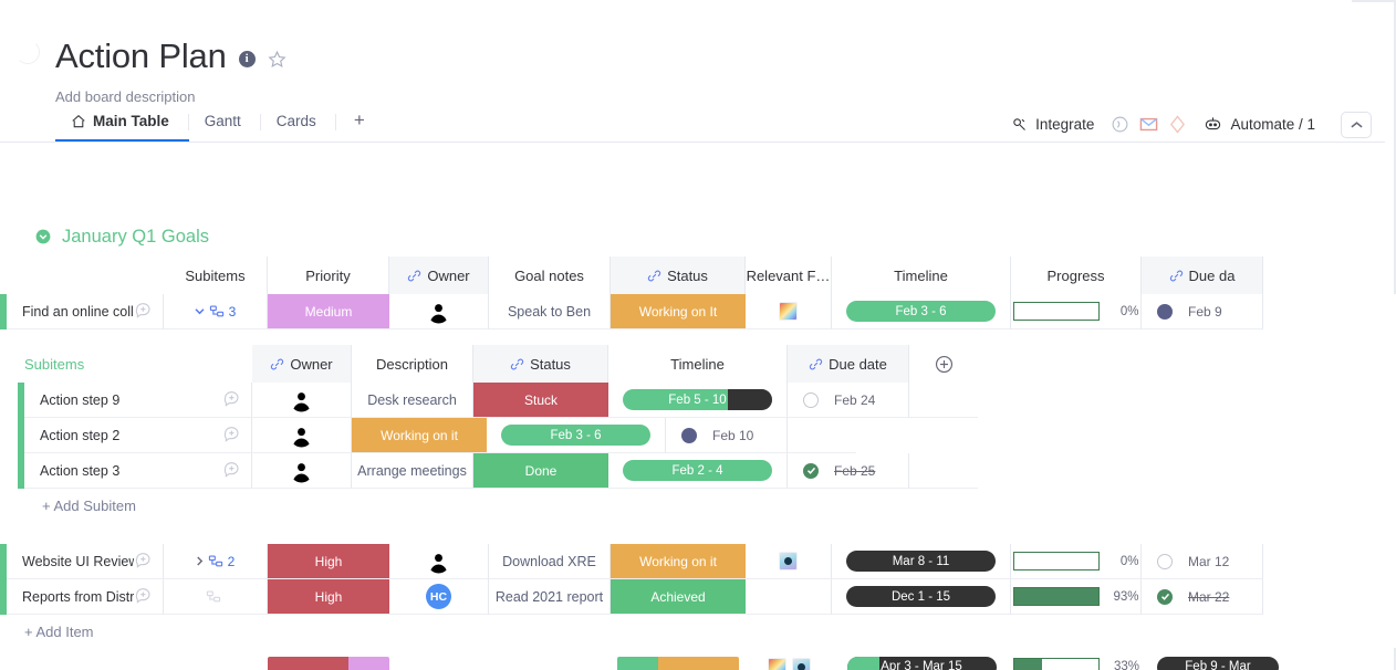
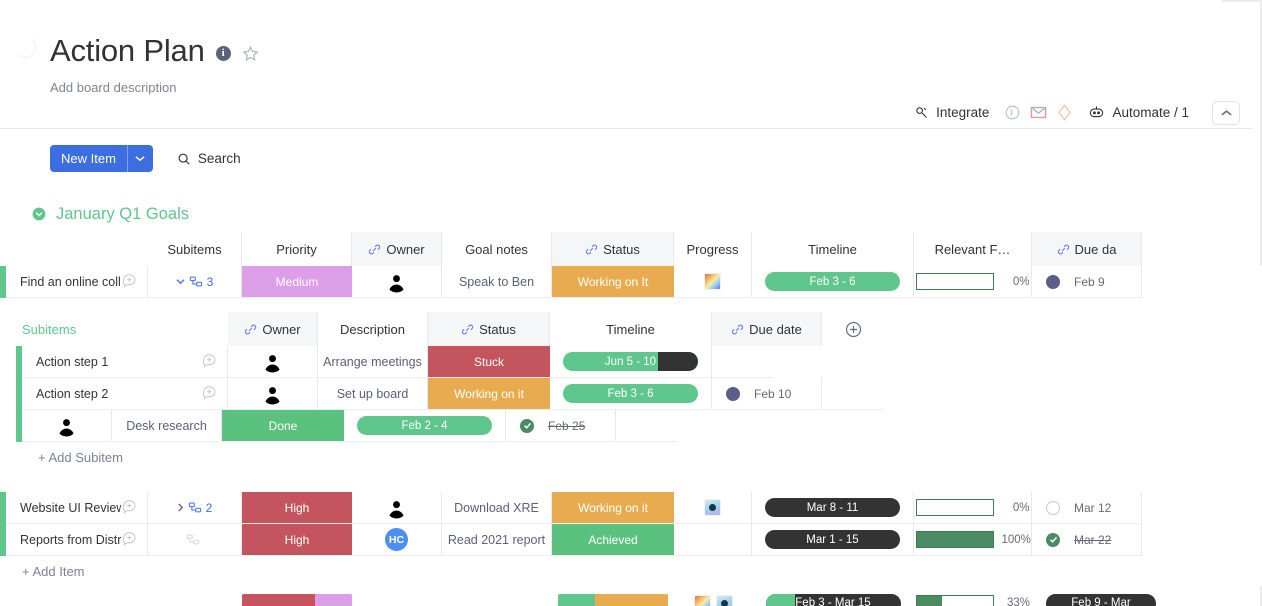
  Action Plan
  i
  Add board description
- Main Table
- Gantt
- Cards
- +
  Integrate
  Automate / 1
+ New Item
+ Search
  January Q1 Goals
  Subitems
  Priority
  Owner
  Goal notes
  Status
- Relevant F…
+ Progress
  Timeline
- Progress
+ Relevant F…
  Due da
  3
  Medium
  Speak to Ben
  Working on It
  Feb 3 - 6
  0%
  Feb 9
  Subitems
  Owner
  Description
  Status
  Timeline
  Due date
- Action step 9
+ Action step 1
- Desk research
+ Arrange meetings
  Stuck
- Feb 5 - 10
+ Jun 5 - 10
- Feb 24
  Action step 2
+ Set up board
  Working on it
  Feb 3 - 6
  Feb 10
- Action step 3
- Arrange meetings
+ Desk research
  Done
  Feb 2 - 4
  Feb 25
  + Add Subitem
  Website UI Review
  2
  High
  Download XRE
  Working on it
  Mar 8 - 11
  0%
  Mar 12
  High
  HC
  Read 2021 report
  Achieved
- Dec 1 - 15
+ Mar 1 - 15
- 93%
+ 100%
  Mar 22
  + Add Item
- Apr 3 - Mar 15
+ Feb 3 - Mar 15
  33%
  Feb 9 - Mar
